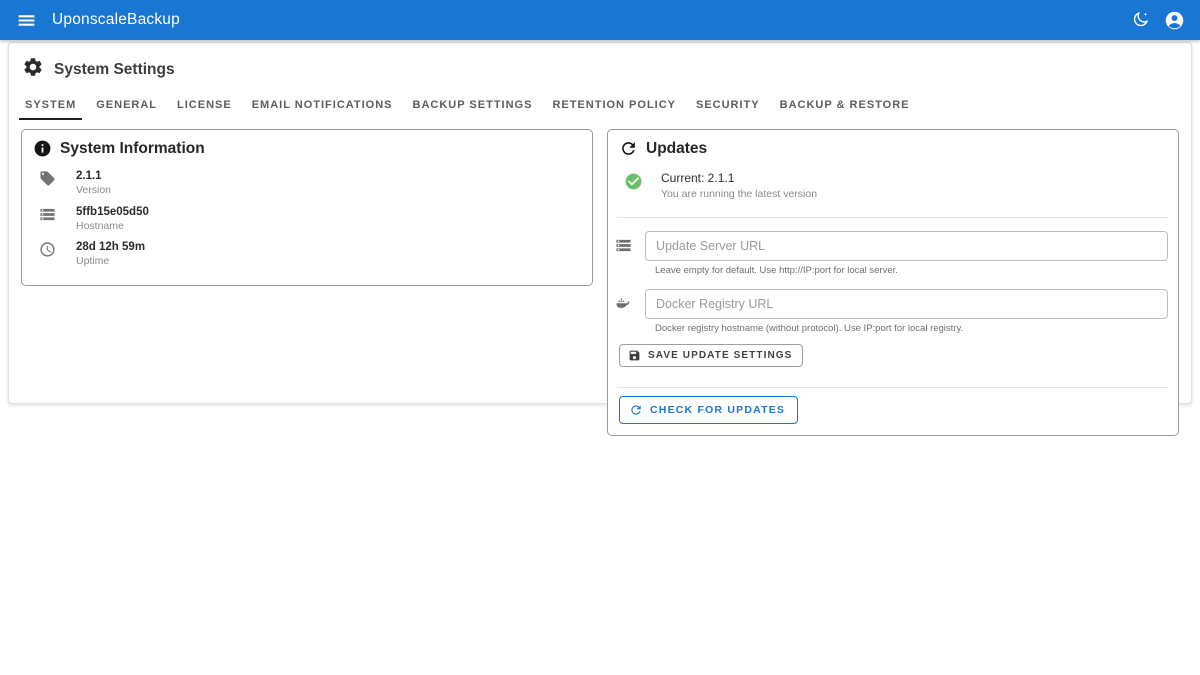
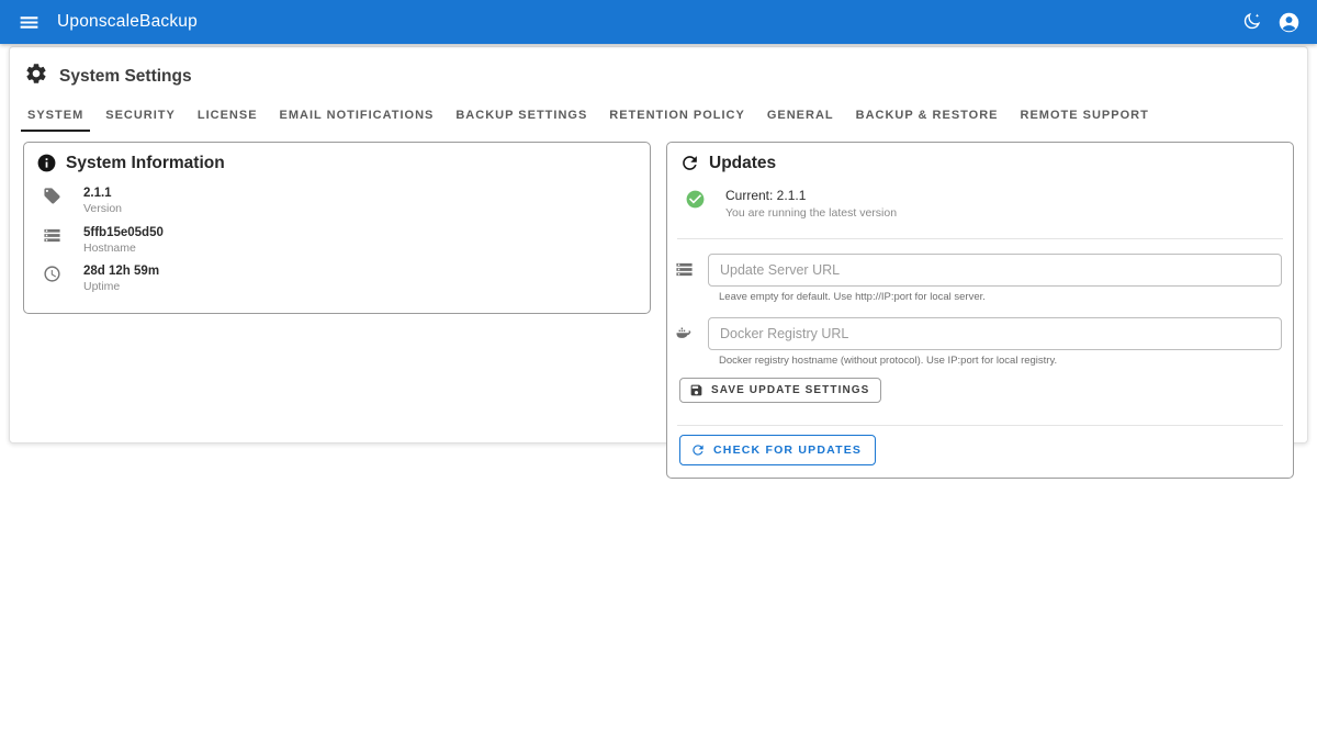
  UponscaleBackup
  System Settings
  SYSTEM
- GENERAL
+ SECURITY
  LICENSE
  EMAIL NOTIFICATIONS
  BACKUP SETTINGS
  RETENTION POLICY
- SECURITY
+ GENERAL
  BACKUP & RESTORE
+ REMOTE SUPPORT
  System Information
  2.1.1
  Version
  5ffb15e05d50
  Hostname
  28d 12h 59m
  Uptime
  Updates
  Current: 2.1.1
  You are running the latest version
  Update Server URL
  Leave empty for default. Use http://IP:port for local server.
  Docker Registry URL
  Docker registry hostname (without protocol). Use IP:port for local registry.
  SAVE UPDATE SETTINGS
  CHECK FOR UPDATES
